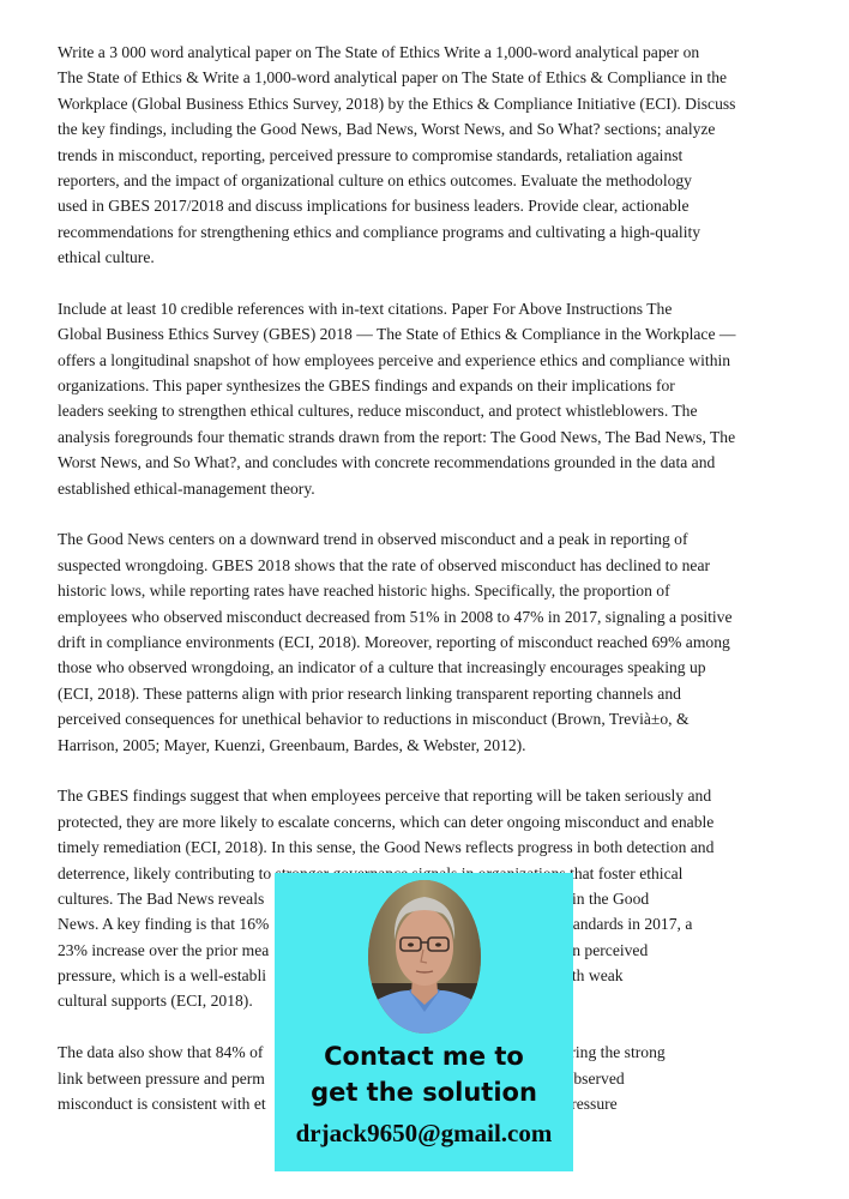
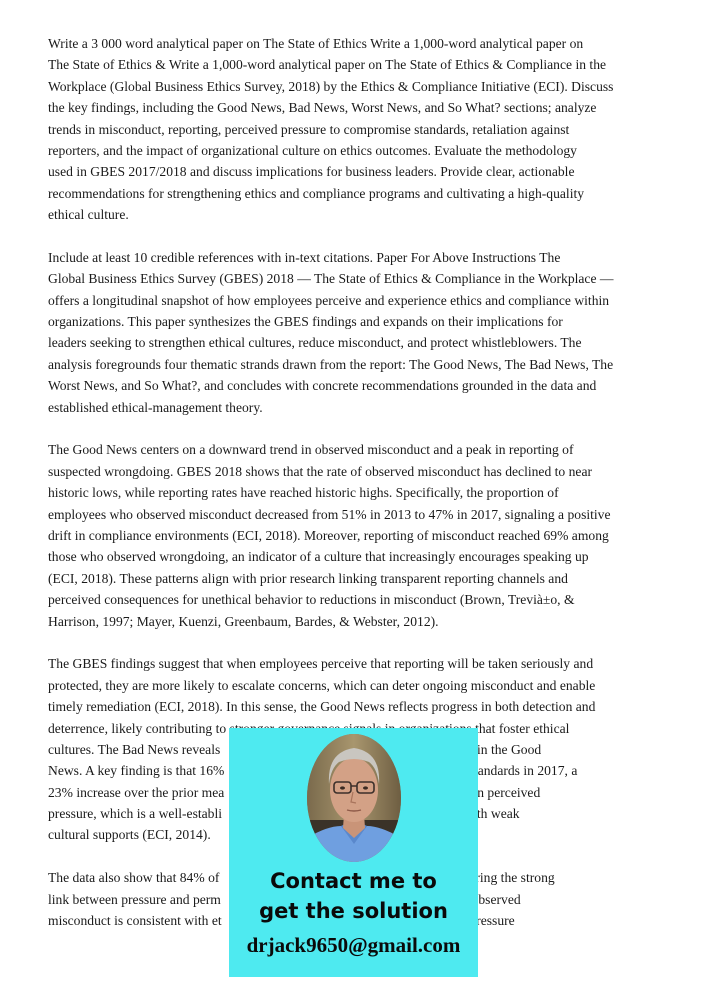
  Write a 3 000 word analytical paper on The State of Ethics Write a 1,000-word analytical paper on
  The State of Ethics & Write a 1,000-word analytical paper on The State of Ethics & Compliance in the
  Workplace (Global Business Ethics Survey, 2018) by the Ethics & Compliance Initiative (ECI). Discuss
  the key findings, including the Good News, Bad News, Worst News, and So What? sections; analyze
  trends in misconduct, reporting, perceived pressure to compromise standards, retaliation against
  reporters, and the impact of organizational culture on ethics outcomes. Evaluate the methodology
  used in GBES 2017/2018 and discuss implications for business leaders. Provide clear, actionable
  recommendations for strengthening ethics and compliance programs and cultivating a high-quality
  ethical culture.
  Include at least 10 credible references with in-text citations. Paper For Above Instructions The
  Global Business Ethics Survey (GBES) 2018 — The State of Ethics & Compliance in the Workplace —
  offers a longitudinal snapshot of how employees perceive and experience ethics and compliance within
  organizations. This paper synthesizes the GBES findings and expands on their implications for
  leaders seeking to strengthen ethical cultures, reduce misconduct, and protect whistleblowers. The
  analysis foregrounds four thematic strands drawn from the report: The Good News, The Bad News, The
  Worst News, and So What?, and concludes with concrete recommendations grounded in the data and
  established ethical-management theory.
  The Good News centers on a downward trend in observed misconduct and a peak in reporting of
  suspected wrongdoing. GBES 2018 shows that the rate of observed misconduct has declined to near
  historic lows, while reporting rates have reached historic highs. Specifically, the proportion of
- employees who observed misconduct decreased from 51% in 2008 to 47% in 2017, signaling a positive
+ employees who observed misconduct decreased from 51% in 2013 to 47% in 2017, signaling a positive
  drift in compliance environments (ECI, 2018). Moreover, reporting of misconduct reached 69% among
  those who observed wrongdoing, an indicator of a culture that increasingly encourages speaking up
  (ECI, 2018). These patterns align with prior research linking transparent reporting channels and
  perceived consequences for unethical behavior to reductions in misconduct (Brown, Trevià±o, &
- Harrison, 2005; Mayer, Kuenzi, Greenbaum, Bardes, & Webster, 2012).
+ Harrison, 1997; Mayer, Kuenzi, Greenbaum, Bardes, & Webster, 2012).
  The GBES findings suggest that when employees perceive that reporting will be taken seriously and
  protected, they are more likely to escalate concerns, which can deter ongoing misconduct and enable
  timely remediation (ECI, 2018). In this sense, the Good News reflects progress in both detection and
  cultures. The Bad News reveals in the Good
  News. A key finding is that 16%andards in 2017, a
  23% increase over the prior mean perceived
  pressure, which is a well-establith weak
- cultural supports (ECI, 2018).
+ cultural supports (ECI, 2014).
  The data also show that 84% ofing the strong
  link between pressure and permbserved
  misconduct is consistent with etressure
  Contact me to
  get the solution
  drjack9650@gmail.com
